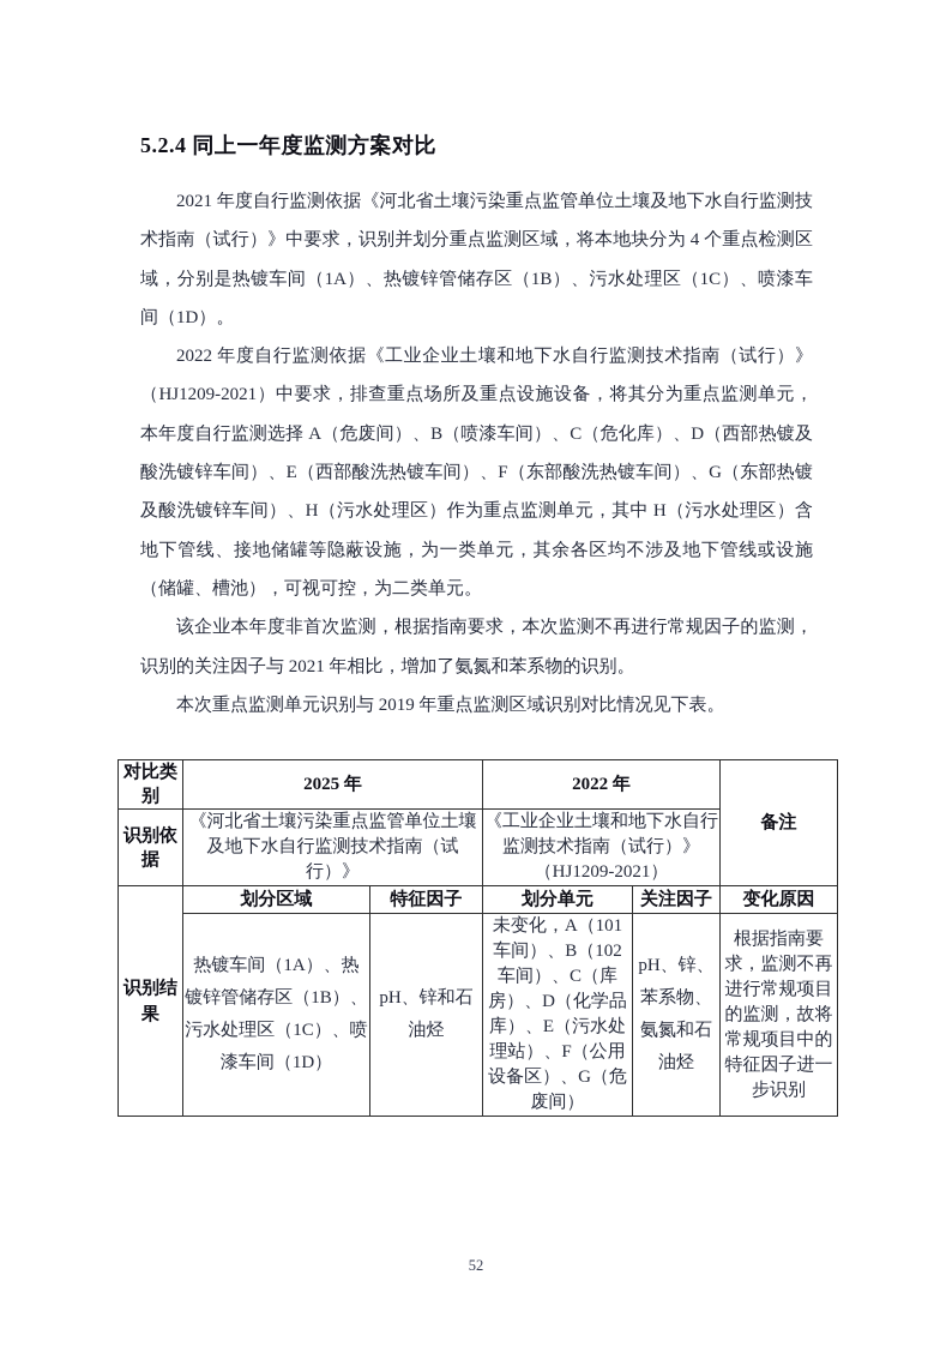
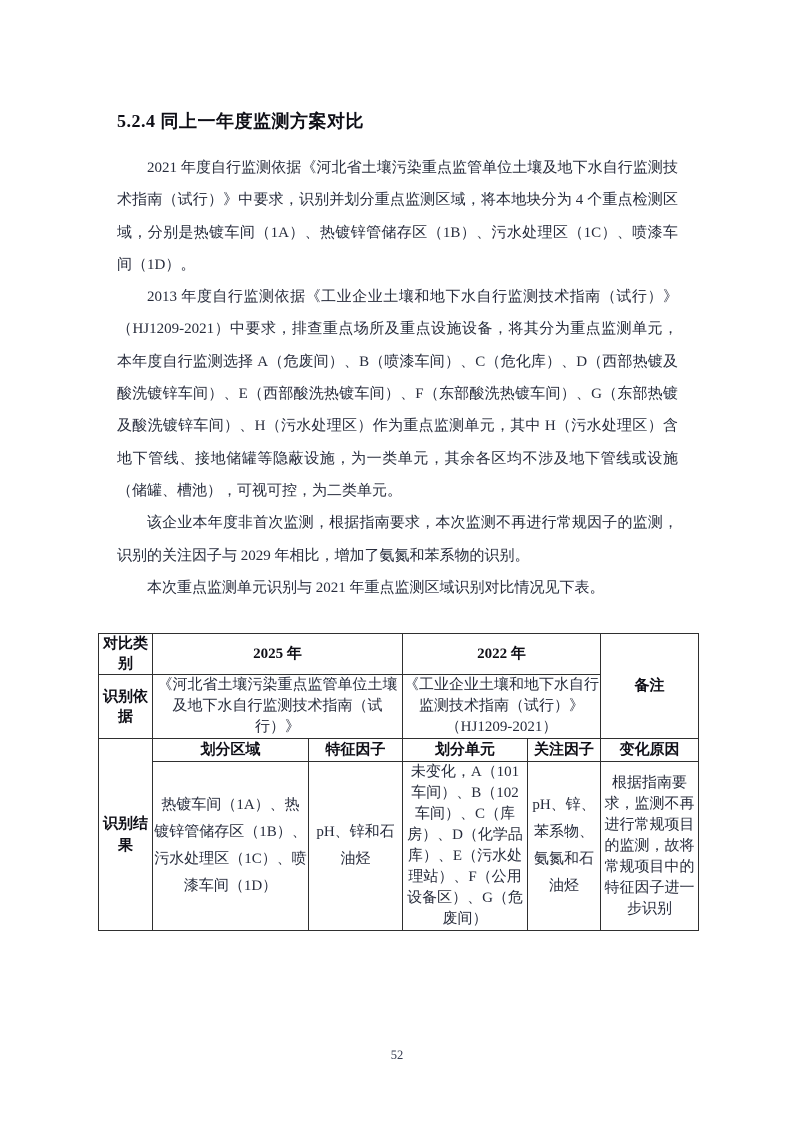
  5.2.4 同上一年度监测方案对比
  2021 年度自行监测依据《河北省土壤污染重点监管单位土壤及地下水自行监测技术指南（试行）》中要求，识别并划分重点监测区域，将本地块分为 4 个重点检测区域，分别是热镀车间（1A）、热镀锌管储存区（1B）、污水处理区（1C）、喷漆车间（1D）。
- 2022 年度自行监测依据《工业企业土壤和地下水自行监测技术指南（试行）》（HJ1209-2021）中要求，排查重点场所及重点设施设备，将其分为重点监测单元，本年度自行监测选择 A（危废间）、B（喷漆车间）、C（危化库）、D（西部热镀及酸洗镀锌车间）、E（西部酸洗热镀车间）、F（东部酸洗热镀车间）、G（东部热镀及酸洗镀锌车间）、H（污水处理区）作为重点监测单元，其中 H（污水处理区）含地下管线、接地储罐等隐蔽设施，为一类单元，其余各区均不涉及地下管线或设施（储罐、槽池），可视可控，为二类单元。
+ 2013 年度自行监测依据《工业企业土壤和地下水自行监测技术指南（试行）》（HJ1209-2021）中要求，排查重点场所及重点设施设备，将其分为重点监测单元，本年度自行监测选择 A（危废间）、B（喷漆车间）、C（危化库）、D（西部热镀及酸洗镀锌车间）、E（西部酸洗热镀车间）、F（东部酸洗热镀车间）、G（东部热镀及酸洗镀锌车间）、H（污水处理区）作为重点监测单元，其中 H（污水处理区）含地下管线、接地储罐等隐蔽设施，为一类单元，其余各区均不涉及地下管线或设施（储罐、槽池），可视可控，为二类单元。
- 该企业本年度非首次监测，根据指南要求，本次监测不再进行常规因子的监测，识别的关注因子与 2021 年相比，增加了氨氮和苯系物的识别。
+ 该企业本年度非首次监测，根据指南要求，本次监测不再进行常规因子的监测，识别的关注因子与 2029 年相比，增加了氨氮和苯系物的识别。
- 本次重点监测单元识别与 2019 年重点监测区域识别对比情况见下表。
+ 本次重点监测单元识别与 2021 年重点监测区域识别对比情况见下表。
  对比类别	2025 年	2022 年	备注
  识别依据	《河北省土壤污染重点监管单位土壤及地下水自行监测技术指南（试行）》	《工业企业土壤和地下水自行监测技术指南（试行）》（HJ1209-2021）
  识别结果	划分区域	特征因子	划分单元	关注因子	变化原因
  热镀车间（1A）、热镀锌管储存区（1B）、污水处理区（1C）、喷漆车间（1D）	pH、锌和石油烃	未变化，A（101车间）、B（102车间）、C（库房）、D（化学品库）、E（污水处理站）、F（公用设备区）、G（危废间）	pH、锌、苯系物、氨氮和石油烃	根据指南要求，监测不再进行常规项目的监测，故将常规项目中的特征因子进一步识别
  52
